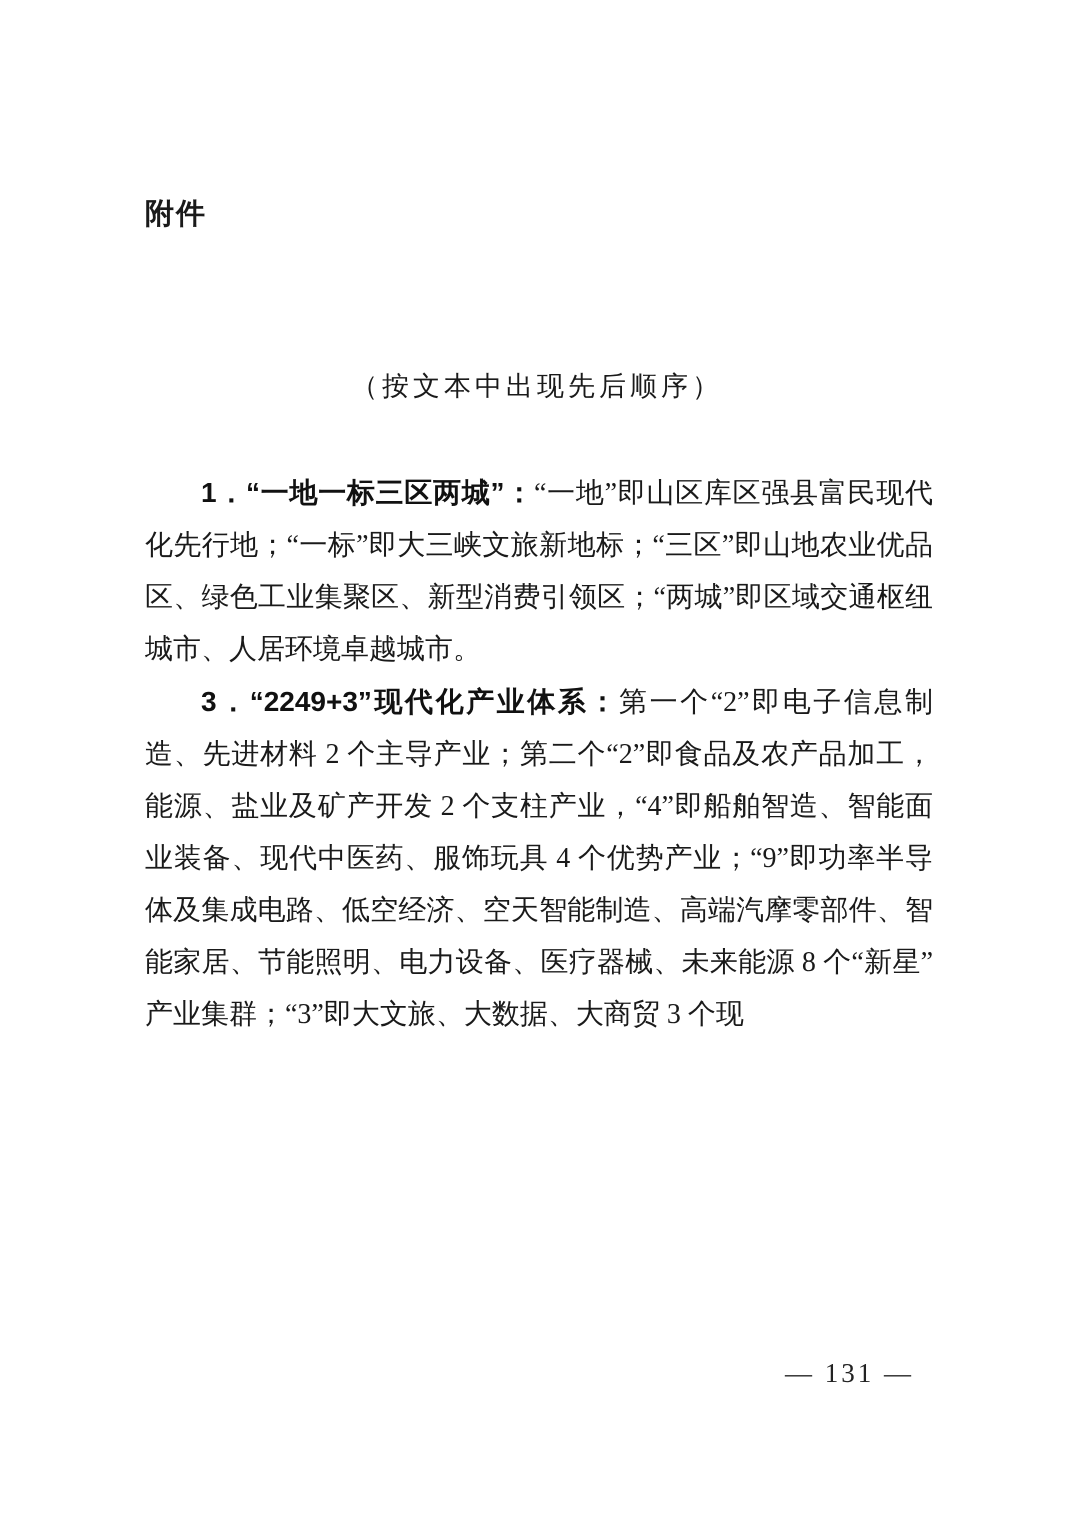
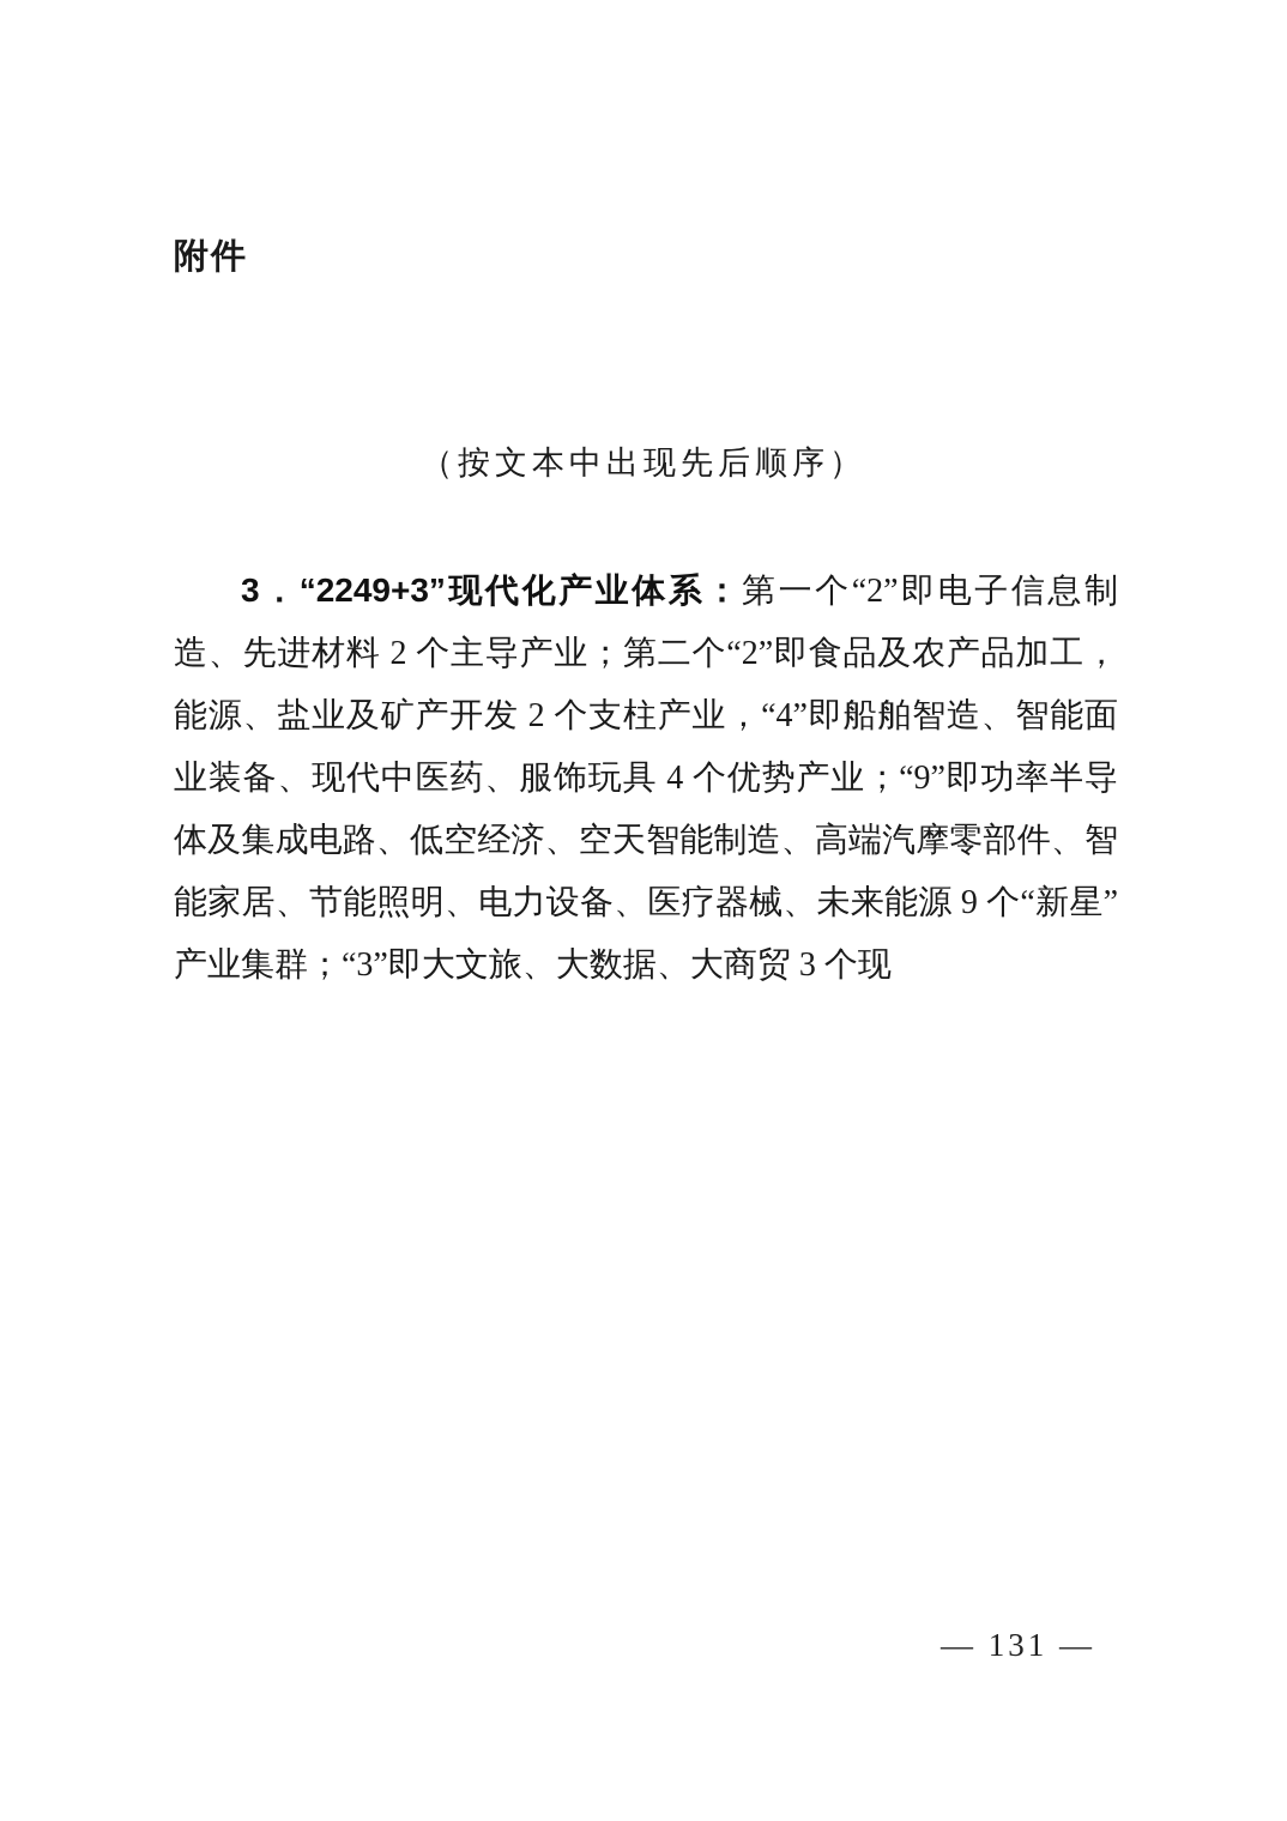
  附件
  （按文本中出现先后顺序）
- 1．“一地一标三区两城”：“一地”即山区库区强县富民现代化先行地；“一标”即大三峡文旅新地标；“三区”即山地农业优品区、绿色工业集聚区、新型消费引领区；“两城”即区域交通枢纽城市、人居环境卓越城市。
- 3．“2249+3”现代化产业体系：第一个“2”即电子信息制造、先进材料 2 个主导产业；第二个“2”即食品及农产品加工，能源、盐业及矿产开发 2 个支柱产业，“4”即船舶智造、智能面业装备、现代中医药、服饰玩具 4 个优势产业；“9”即功率半导体及集成电路、低空经济、空天智能制造、高端汽摩零部件、智能家居、节能照明、电力设备、医疗器械、未来能源 8 个“新星”产业集群；“3”即大文旅、大数据、大商贸 3 个现
+ 3．“2249+3”现代化产业体系：第一个“2”即电子信息制造、先进材料 2 个主导产业；第二个“2”即食品及农产品加工，能源、盐业及矿产开发 2 个支柱产业，“4”即船舶智造、智能面业装备、现代中医药、服饰玩具 4 个优势产业；“9”即功率半导体及集成电路、低空经济、空天智能制造、高端汽摩零部件、智能家居、节能照明、电力设备、医疗器械、未来能源 9 个“新星”产业集群；“3”即大文旅、大数据、大商贸 3 个现
  — 131 —
